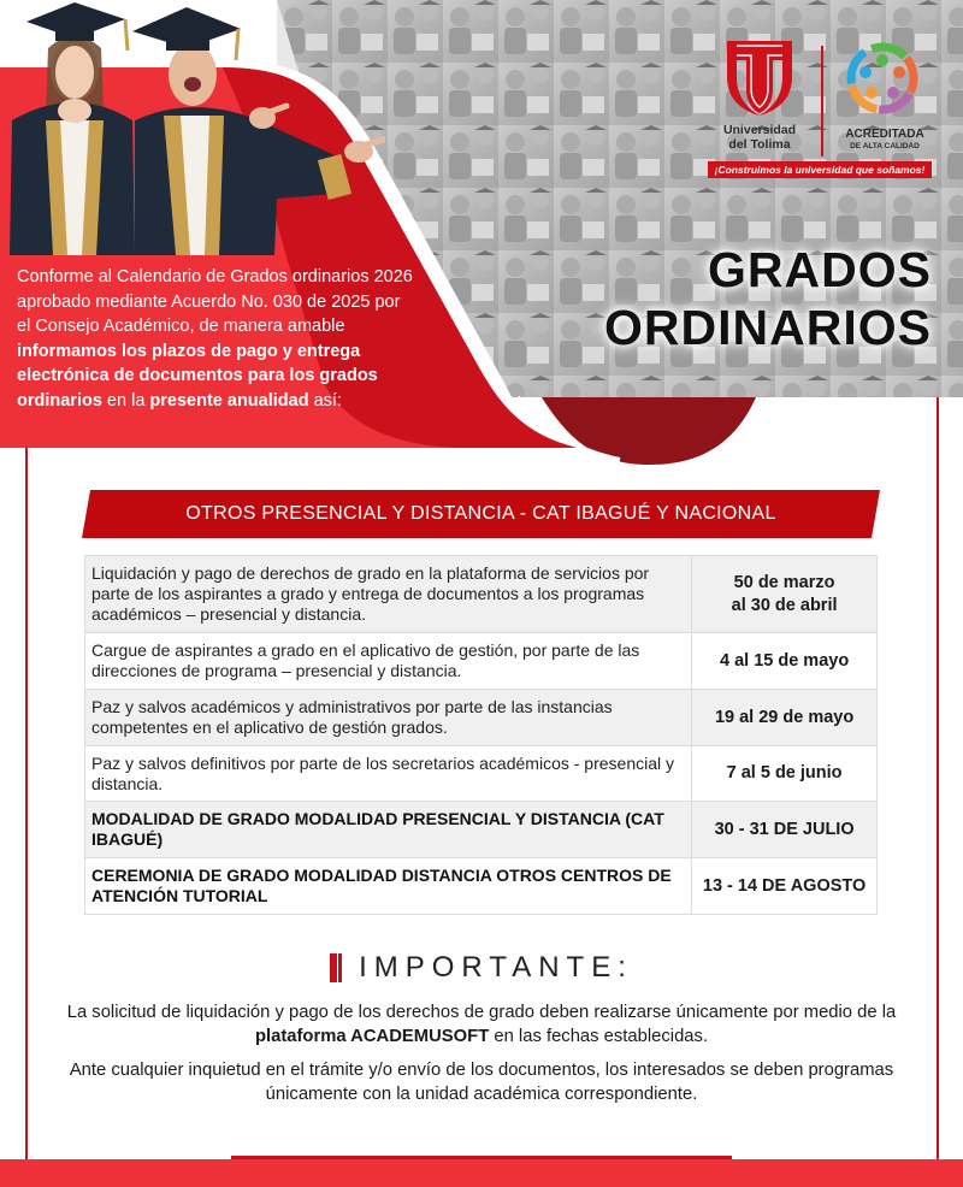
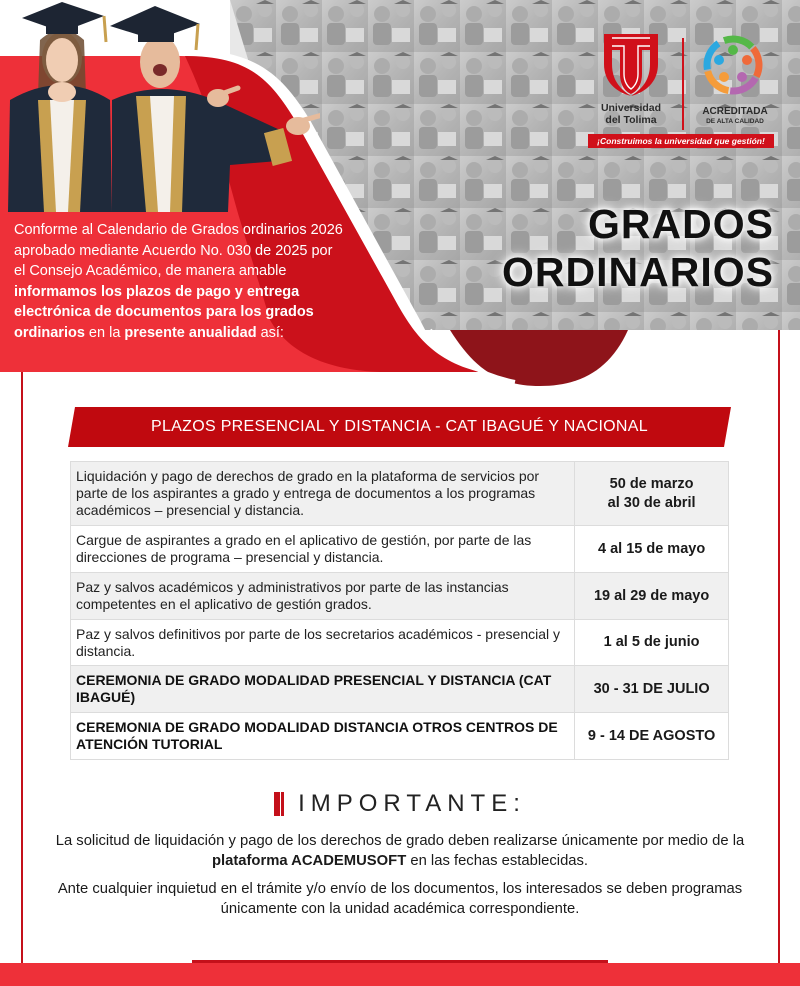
  Universidad
  del Tolima
  ACREDITADA
- ¡Construimos la universidad que soñamos!
+ ¡Construimos la universidad que gestión!
  GRADOS
  ORDINARIOS
  Conforme al Calendario de Grados ordinarios 2026 aprobado mediante Acuerdo No. 030 de 2025 por el Consejo Académico, de manera amable informamos los plazos de pago y entrega electrónica de documentos para los grados ordinarios en la presente anualidad así:
- OTROS PRESENCIAL Y DISTANCIA - CAT IBAGUÉ Y NACIONAL
+ PLAZOS PRESENCIAL Y DISTANCIA - CAT IBAGUÉ Y NACIONAL
  Liquidación y pago de derechos de grado en la plataforma de servicios por parte de los aspirantes a grado y entrega de documentos a los programas académicos – presencial y distancia.	50 de marzoal 30 de abril
  Cargue de aspirantes a grado en el aplicativo de gestión, por parte de las direcciones de programa – presencial y distancia.	4 al 15 de mayo
  Paz y salvos académicos y administrativos por parte de las instancias competentes en el aplicativo de gestión grados.	19 al 29 de mayo
- Paz y salvos definitivos por parte de los secretarios académicos - presencial y distancia.	7 al 5 de junio
+ Paz y salvos definitivos por parte de los secretarios académicos - presencial y distancia.	1 al 5 de junio
- MODALIDAD DE GRADO MODALIDAD PRESENCIAL Y DISTANCIA (CAT IBAGUÉ)	30 - 31 DE JULIO
+ CEREMONIA DE GRADO MODALIDAD PRESENCIAL Y DISTANCIA (CAT IBAGUÉ)	30 - 31 DE JULIO
- CEREMONIA DE GRADO MODALIDAD DISTANCIA OTROS CENTROS DE ATENCIÓN TUTORIAL	13 - 14 DE AGOSTO
+ CEREMONIA DE GRADO MODALIDAD DISTANCIA OTROS CENTROS DE ATENCIÓN TUTORIAL	9 - 14 DE AGOSTO
  IMPORTANTE:
  La solicitud de liquidación y pago de los derechos de grado deben realizarse únicamente por medio de la plataforma ACADEMUSOFT en las fechas establecidas.
  Ante cualquier inquietud en el trámite y/o envío de los documentos, los interesados se deben programas únicamente con la unidad académica correspondiente.
